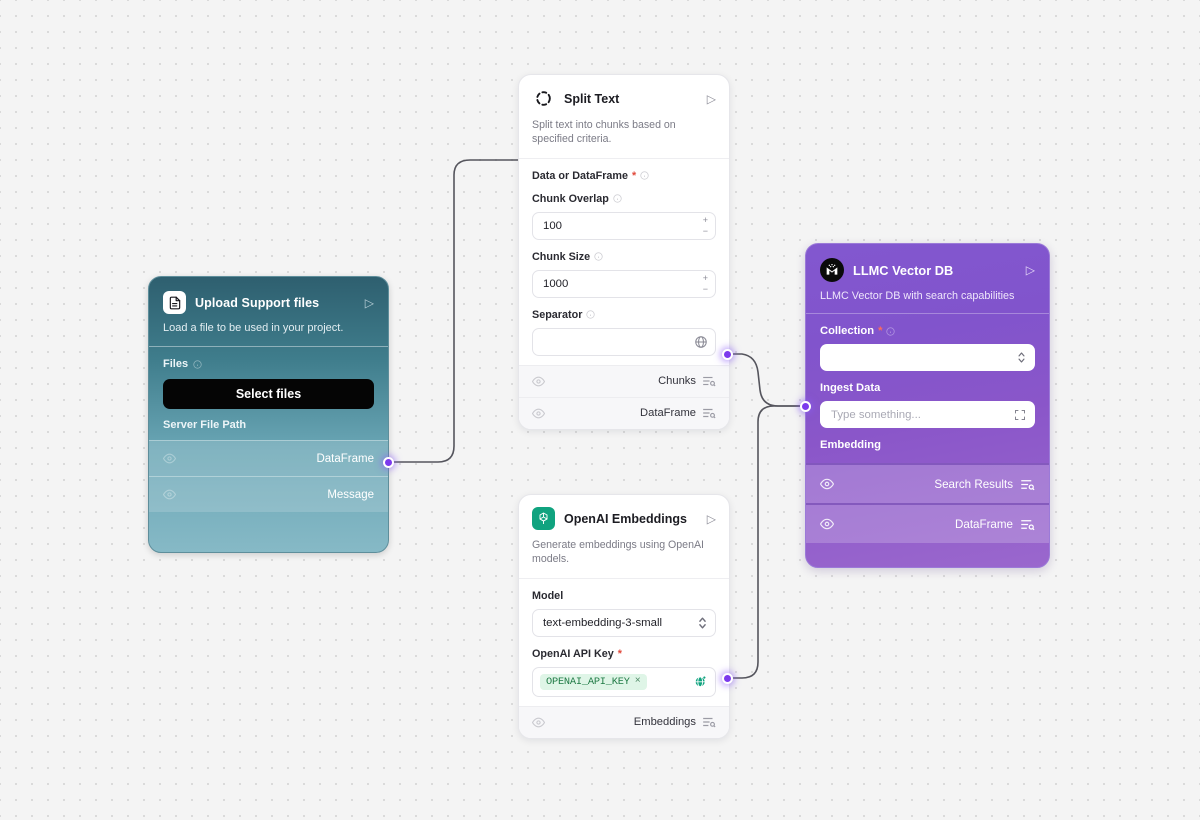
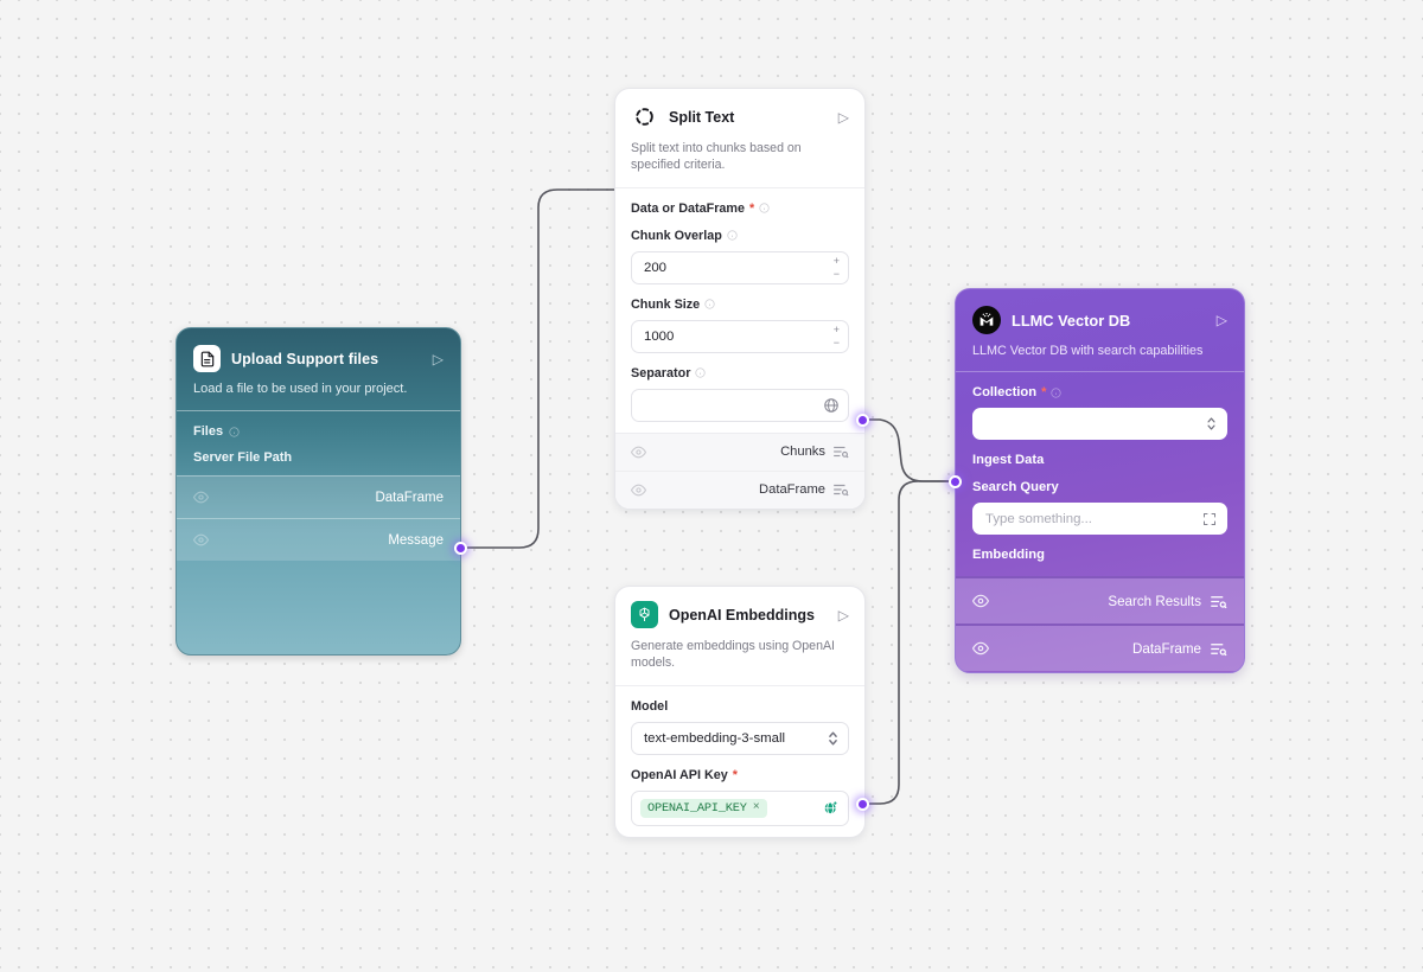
  Upload Support files
  ▷
  Load a file to be used in your project.
  Files
- Select files
  Server File Path
  DataFrame
  Message
  Split Text
  ▷
  Split text into chunks based on specified criteria.
  Data or DataFrame
  *
  Chunk Overlap
- 100
+ 200
  +
  −
  Chunk Size
  1000
  +
  −
  Separator
  Chunks
  DataFrame
  OpenAI Embeddings
  ▷
  Generate embeddings using OpenAI models.
  Model
  text-embedding-3-small
  OpenAI API Key
  *
  OPENAI_API_KEY
  ×
- Embeddings
  LLMC Vector DB
  ▷
  LLMC Vector DB with search capabilities
  Collection
  *
  Ingest Data
+ Search Query
  Type something...
  Embedding
  Search Results
  DataFrame
